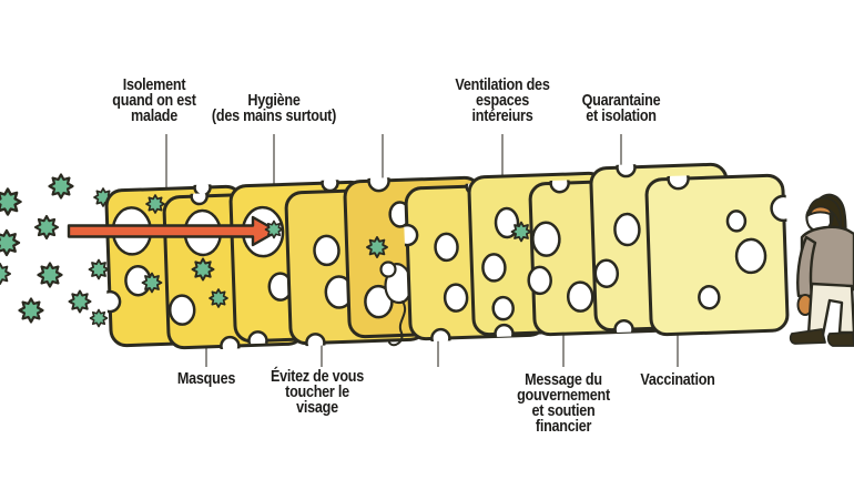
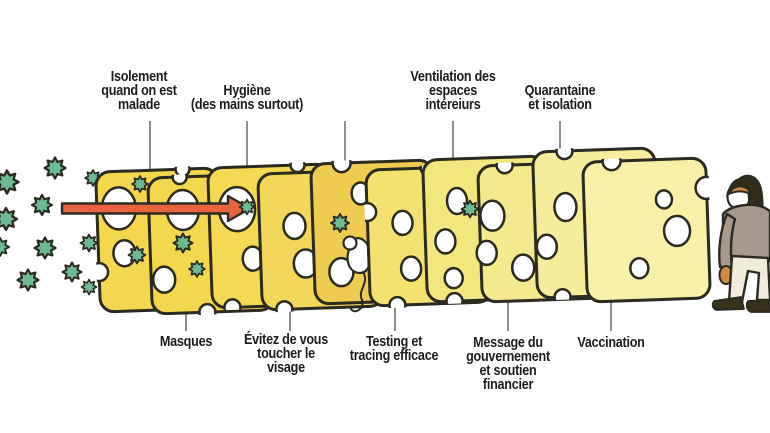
  Isolement
  quand on est
  malade
  Hygiène
  (des mains surtout)
  Ventilation des
  espaces
  intéreiurs
  Quarantaine
  et isolation
  Masques
  Évitez de vous
  toucher le
  visage
+ Testing et
+ tracing efficace
  Message du
  gouvernement
  et soutien
  financier
  Vaccination
